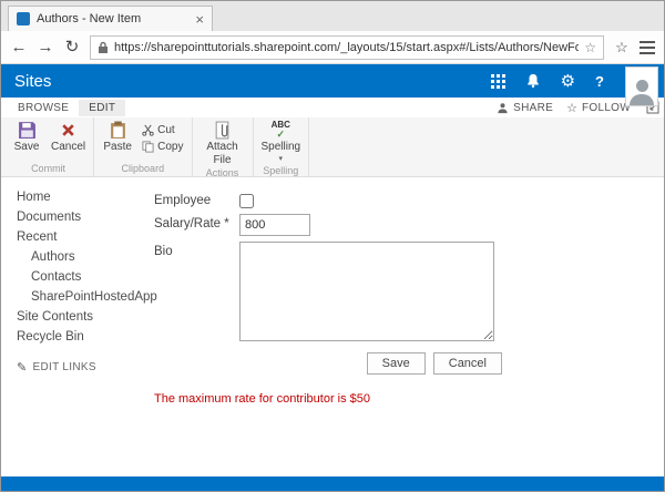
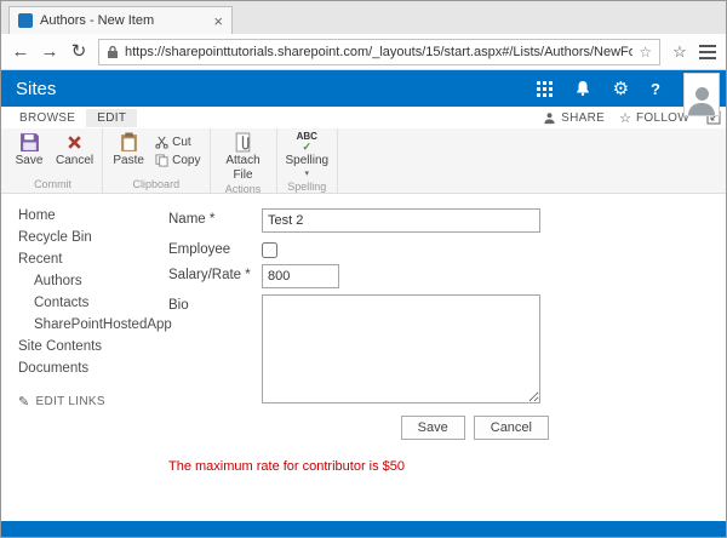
  Authors - New Item
  ×
  ←
  →
  ↻
  https://sharepointtutorials.sharepoint.com/_layouts/15/start.aspx#/Lists/Authors/NewFo
  ☆
  ☆
  Sites
  ⚙
  ?
  BROWSE
  EDIT
  SHARE
  ☆
  FOLLOW
  Save
  Cancel
  Commit
  Paste
  Cut
  Copy
  Clipboard
  Attach File
  Actions
  ABC
  ✓
  Spelling
  Spelling
  Home
- Documents
+ Recycle Bin
  Recent
  Authors
  Contacts
  SharePointHostedApp
  Site Contents
- Recycle Bin
+ Documents
  ✎
  EDIT LINKS
+ Name *
+ Test 2
  Employee
  Salary/Rate *
  800
  Bio
  Save
  Cancel
  The maximum rate for contributor is $50
